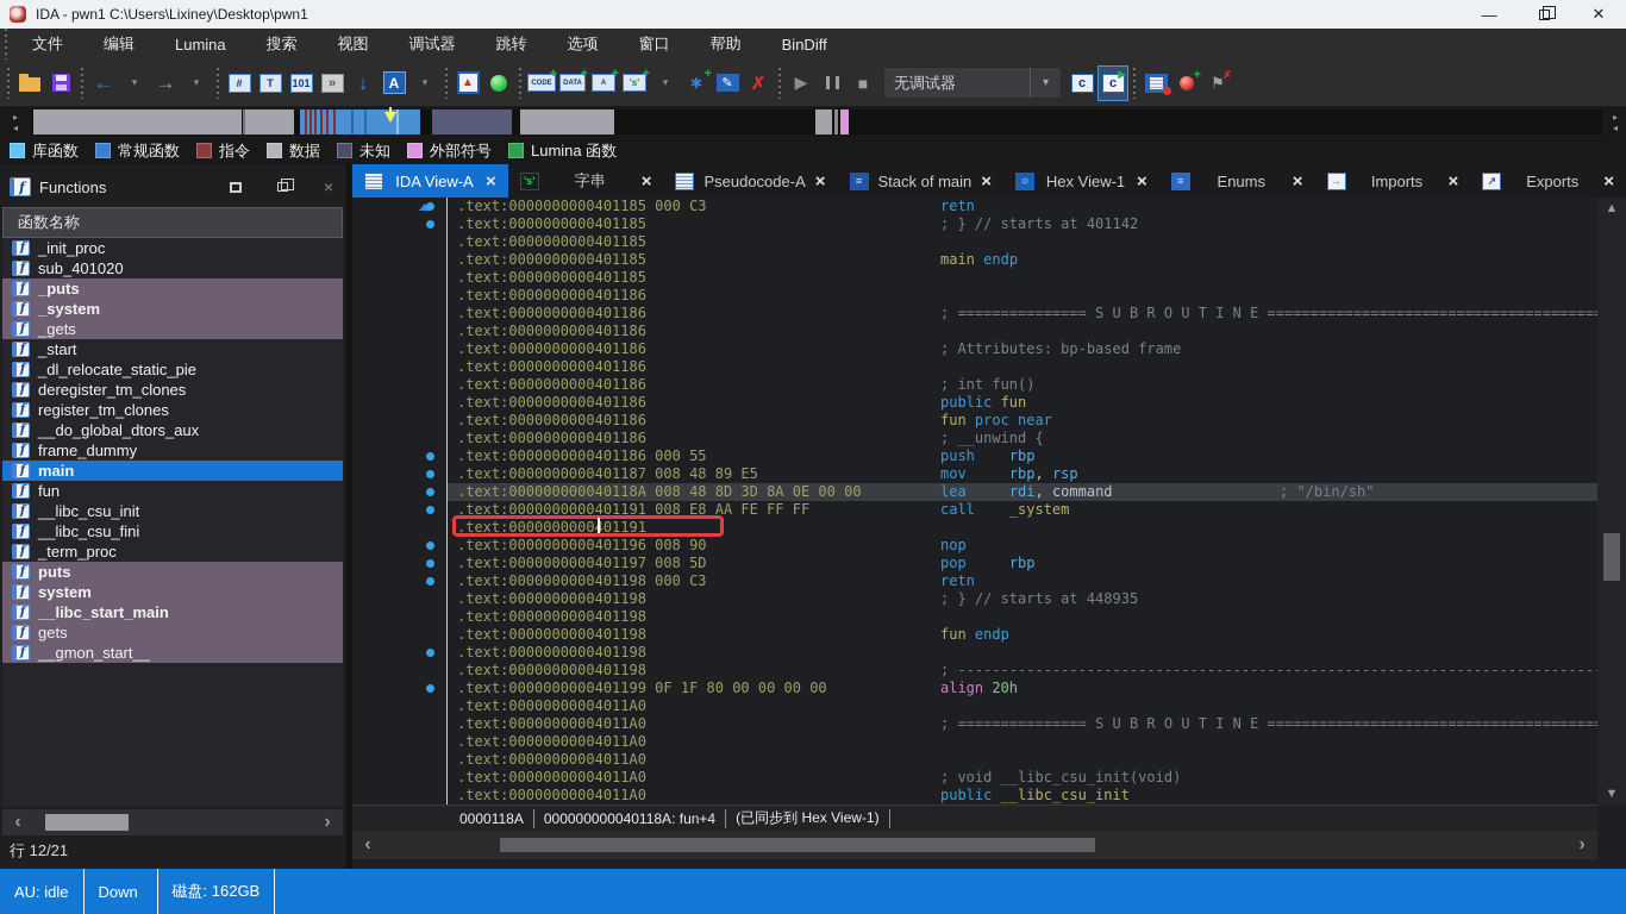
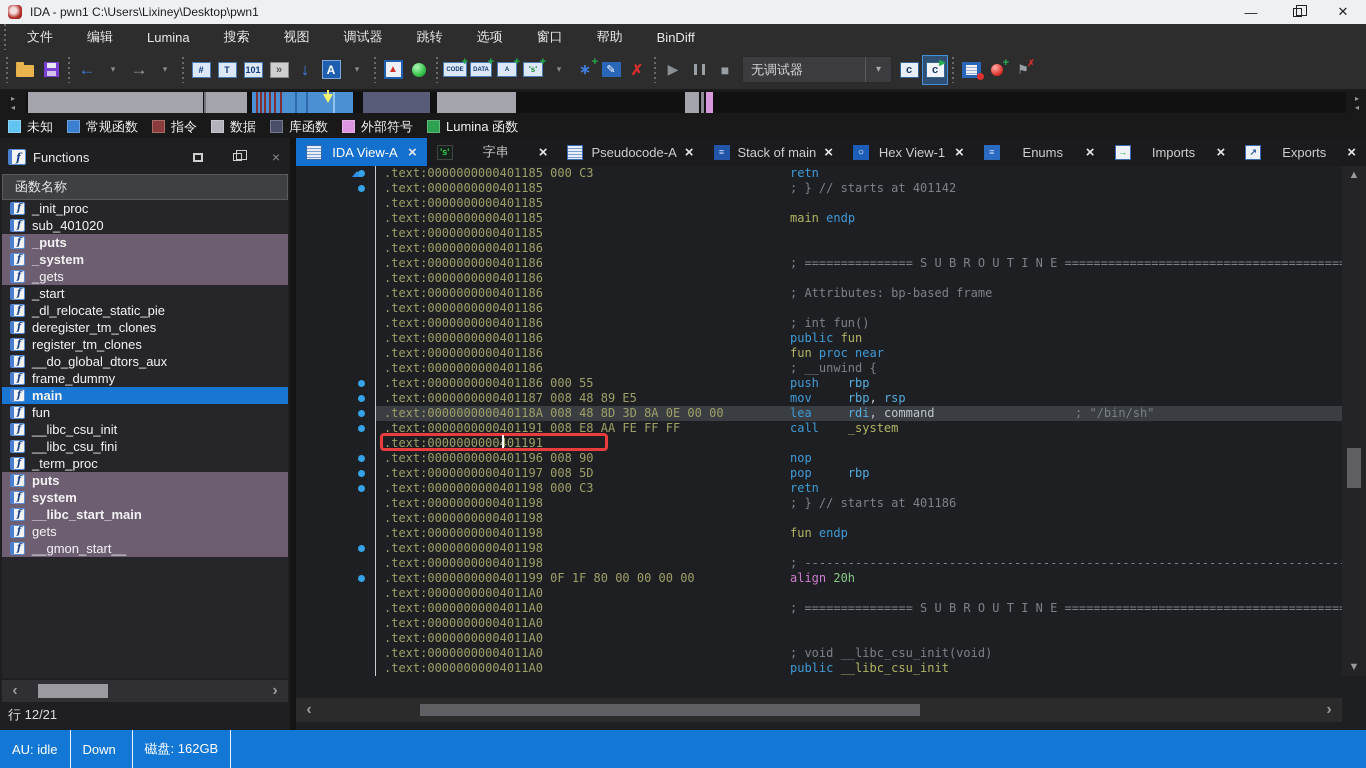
  IDA - pwn1 C:\Users\Lixiney\Desktop\pwn1
  —
  ✕
  文件
  编辑
  Lumina
  搜索
  视图
  调试器
  跳转
  选项
  窗口
  帮助
  BinDiff
  ←
  ▾
  →
  ▾
  #
  T
  101
  »
  ↓
  A
  ▾
  ▲
  +
  +
  +
  's'
  +
  ▾
  ∗
  +
  ✎
  ✗
  ▶
  ■
  无调试器
  ▾
  c
  c
  ⚑
  ▸
  ◂
  ▸
  ◂
- 库函数
+ 未知
  常规函数
  指令
  数据
- 未知
+ 库函数
  外部符号
  Lumina 函数
  f
  Functions
  ×
  函数名称
  f
  _init_proc
  f
  sub_401020
  f
  _puts
  f
  _system
  f
  _gets
  f
  _start
  f
  _dl_relocate_static_pie
  f
  deregister_tm_clones
  f
  register_tm_clones
  f
  __do_global_dtors_aux
  f
  frame_dummy
  f
  main
  f
  fun
  f
  __libc_csu_init
  f
  __libc_csu_fini
  f
  _term_proc
  f
  puts
  f
  system
  f
  __libc_start_main
  f
  gets
  f
  __gmon_start__
  ‹
  ›
  行 12/21
  IDA View-A
  ×
  's'
  字串
  ×
  Pseudocode-A
  ×
  ≡
  Stack of main
  ×
  ○
  Hex View-1
  ×
  ≡
  Enums
  ×
  →
  Imports
  ×
  ↗
  Exports
  ×
  .text:0000000000401185 000 C3
  retn
  .text:0000000000401185
  ; } // starts at 401142
  .text:0000000000401185
  .text:0000000000401185
  main endp
  .text:0000000000401185
  .text:0000000000401186
  .text:0000000000401186
  ; =============== S U B R O U T I N E ======================================
  .text:0000000000401186
  .text:0000000000401186
  ; Attributes: bp-based frame
  .text:0000000000401186
  .text:0000000000401186
  ; int fun()
  .text:0000000000401186
  public fun
  .text:0000000000401186
  fun proc near
  .text:0000000000401186
  ; __unwind {
  .text:0000000000401186 000 55
  push rbp
  .text:0000000000401187 008 48 89 E5
  mov rbp, rsp
  .text:000000000040118A 008 48 8D 3D 8A 0E 00 00
  lea rdi, command
  ; "/bin/sh"
  .text:0000000000401191 008 E8 AA FE FF FF
  call _system
  .text:000000000001191
  .text:0000000000401196 008 90
  nop
  .text:0000000000401197 008 5D
  pop rbp
  .text:0000000000401198 000 C3
  retn
  .text:0000000000401198
- ; } // starts at 448935
+ ; } // starts at 401186
  .text:0000000000401198
  .text:0000000000401198
  fun endp
  .text:0000000000401198
  .text:0000000000401198
  ; --------------------------------------------------------------------------
  .text:0000000000401199 0F 1F 80 00 00 00 00
  align 20h
  .text:00000000004011A0
  .text:00000000004011A0
  ; =============== S U B R O U T I N E ======================================
  .text:00000000004011A0
  .text:00000000004011A0
  .text:00000000004011A0
  ; void __libc_csu_init(void)
  .text:00000000004011A0
  public __libc_csu_init
- 0000118A
- 000000000040118A: fun+4
- (已同步到 Hex View-1)
  ‹
  ›
  ▲
  ▼
  AU: idle
  Down
  磁盘: 162GB
